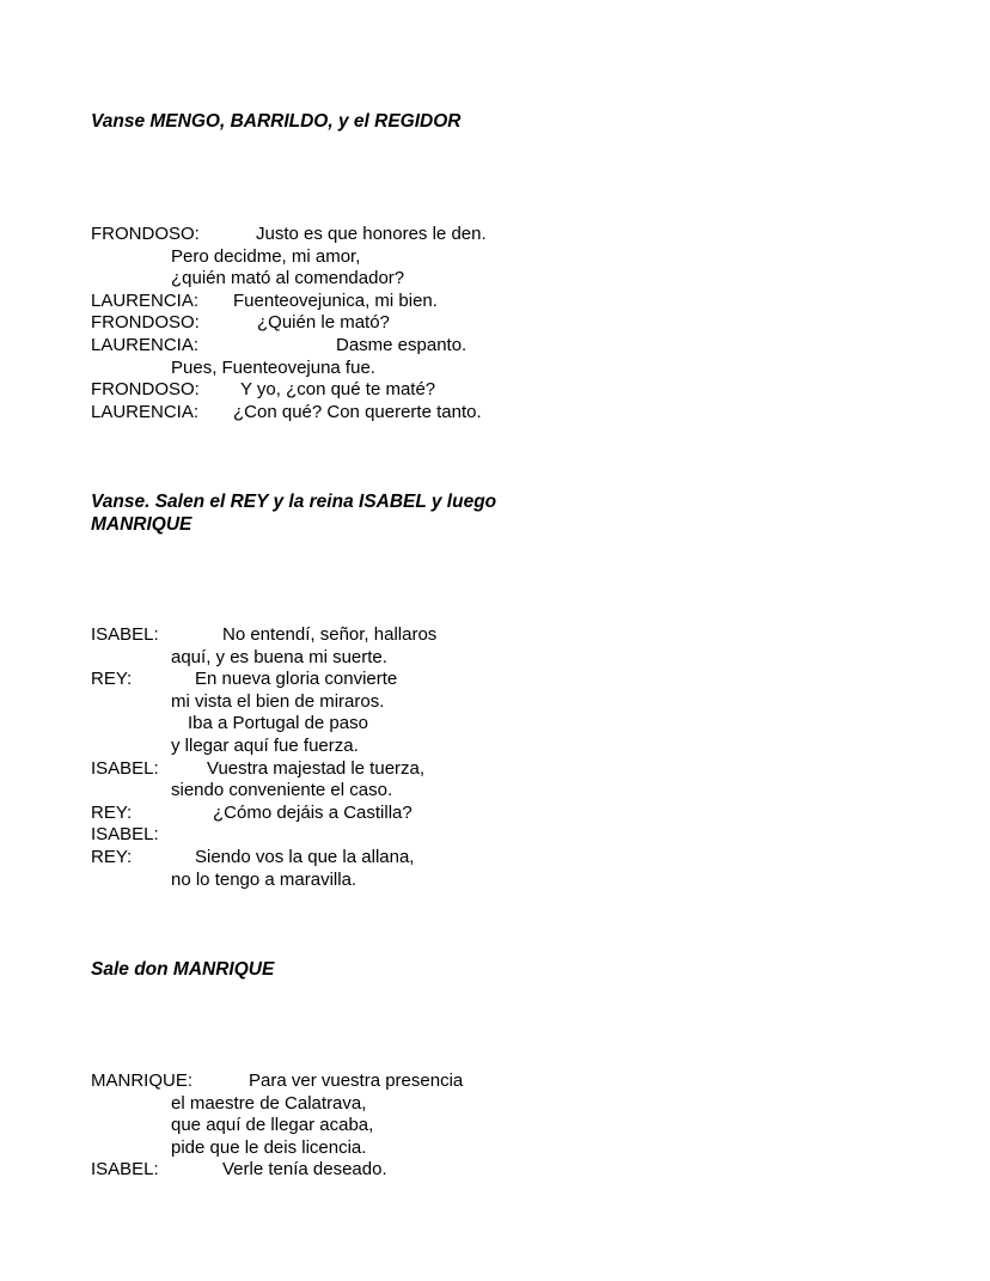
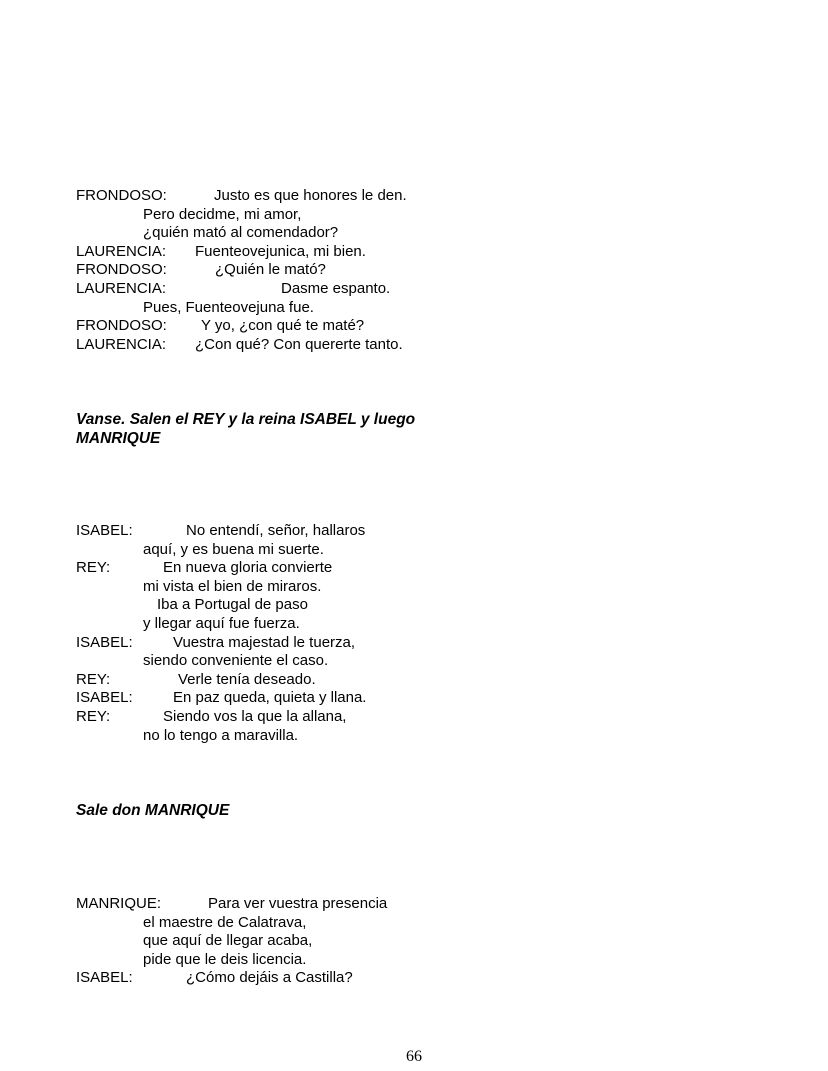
- Vanse MENGO, BARRILDO, y el REGIDOR
  Vanse. Salen el REY y la reina ISABEL y luego MANRIQUE
  Sale don MANRIQUE
  FRONDOSO:
  Justo es que honores le den.
  Pero decidme, mi amor,
  ¿quién mató al comendador?
  LAURENCIA:
  Fuenteovejunica, mi bien.
  FRONDOSO:
  ¿Quién le mató?
  LAURENCIA:
  Dasme espanto.
  Pues, Fuenteovejuna fue.
  FRONDOSO:
  Y yo, ¿con qué te maté?
  LAURENCIA:
  ¿Con qué? Con quererte tanto.
  ISABEL:
  No entendí, señor, hallaros
  aquí, y es buena mi suerte.
  REY:
  En nueva gloria convierte
  mi vista el bien de miraros.
  Iba a Portugal de paso
  y llegar aquí fue fuerza.
  ISABEL:
  Vuestra majestad le tuerza,
  siendo conveniente el caso.
  REY:
- ¿Cómo dejáis a Castilla?
+ Verle tenía deseado.
  ISABEL:
+ En paz queda, quieta y llana.
  REY:
  Siendo vos la que la allana,
  no lo tengo a maravilla.
  MANRIQUE:
  Para ver vuestra presencia
  el maestre de Calatrava,
  que aquí de llegar acaba,
  pide que le deis licencia.
  ISABEL:
- Verle tenía deseado.
+ ¿Cómo dejáis a Castilla?
+ 66
